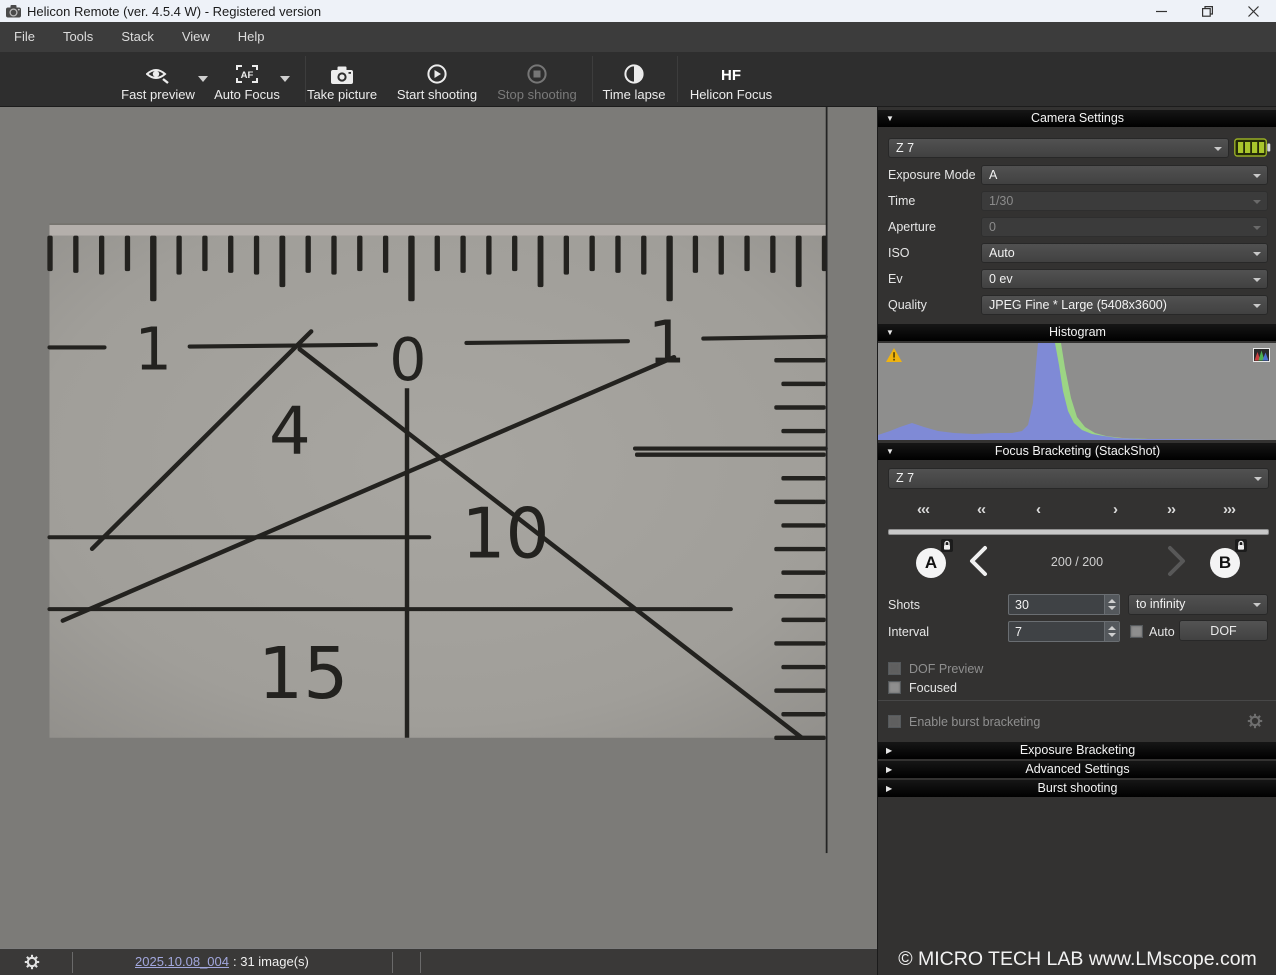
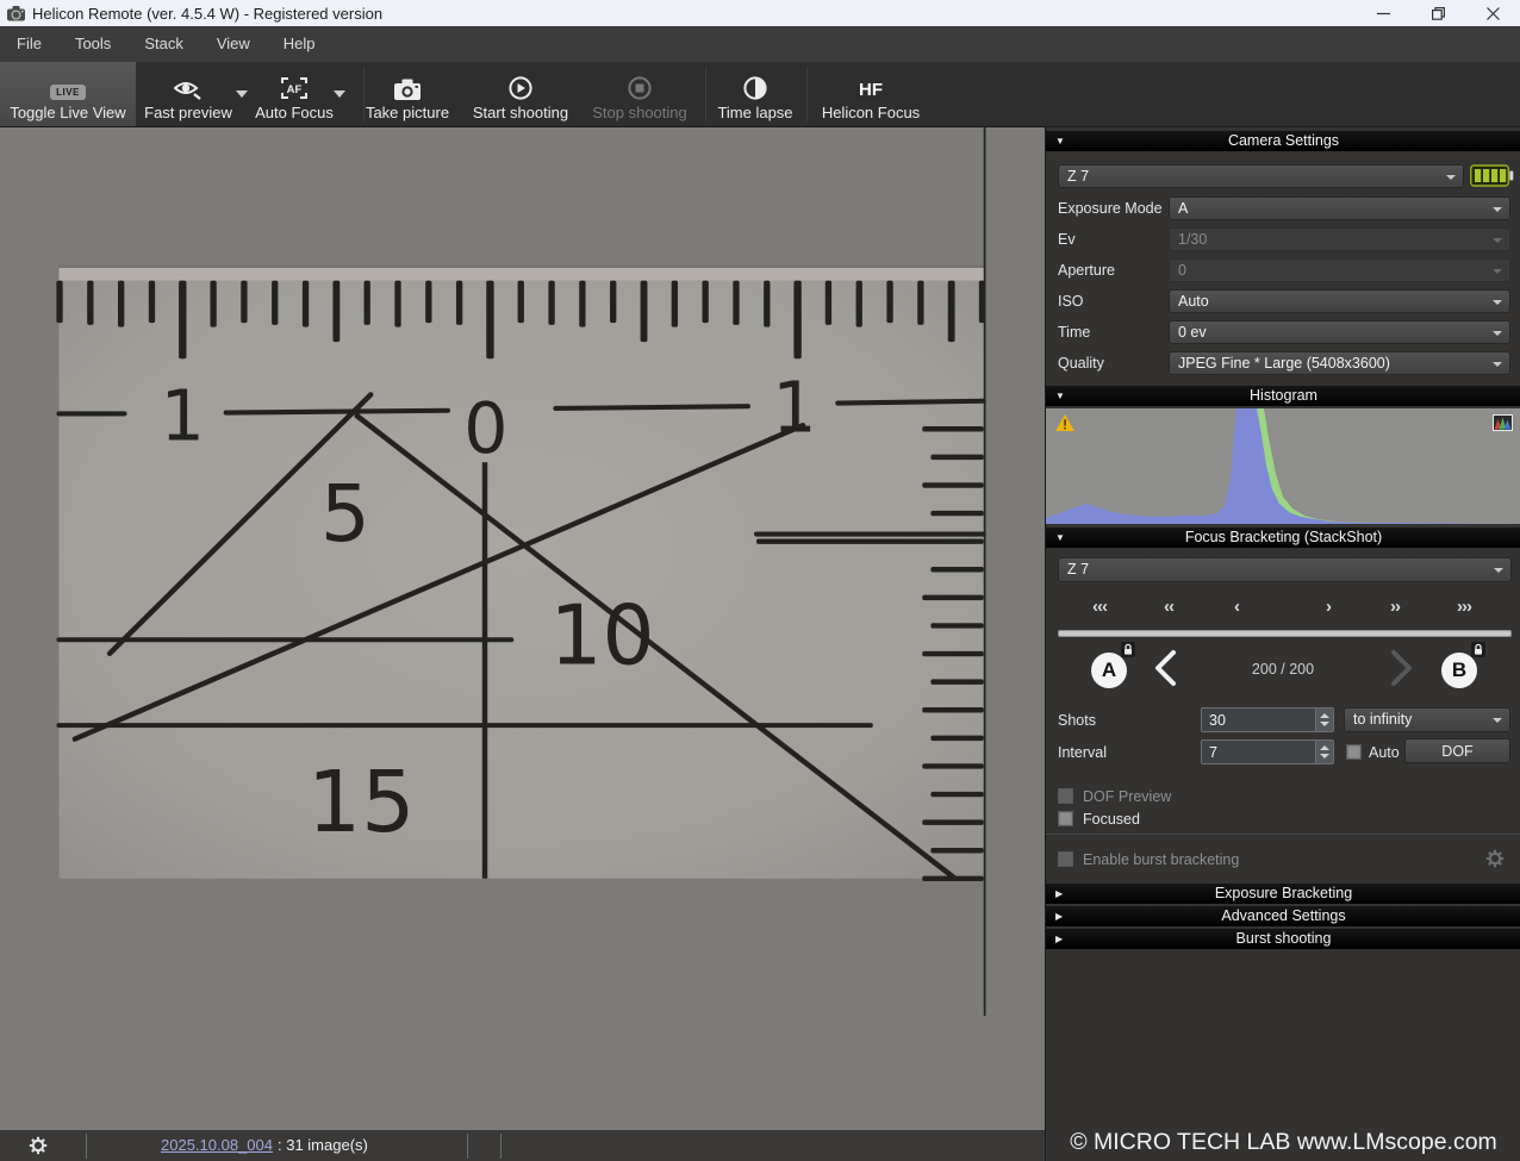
  Helicon Remote (ver. 4.5.4 W) - Registered version
  File
  Tools
  Stack
  View
  Help
+ LIVE
+ Toggle Live View
  Fast preview
  AF
  Auto Focus
  Take picture
  Start shooting
  Stop shooting
  Time lapse
  HF
  Helicon Focus
  1
  0
  1
- 4
+ 5
  10
  15
  ▼
  Camera Settings
  Z 7
  Exposure Mode
  A
- Time
+ Ev
  1/30
  Aperture
  0
  ISO
  Auto
- Ev
+ Time
  0 ev
  Quality
  JPEG Fine * Large (5408x3600)
  ▼
  Histogram
  ▼
  Focus Bracketing (StackShot)
  Z 7
  ‹‹‹
  ‹‹
  ‹
  ›
  ››
  ›››
  A
  200 / 200
  B
  Shots
  30
  to infinity
  Interval
  7
  Auto
  DOF
  DOF Preview
  Focused
  Enable burst bracketing
  ▶
  Exposure Bracketing
  ▶
  Advanced Settings
  ▶
  Burst shooting
  © MICRO TECH LAB www.LMscope.com
  2025.10.08_004
  : 31 image(s)
